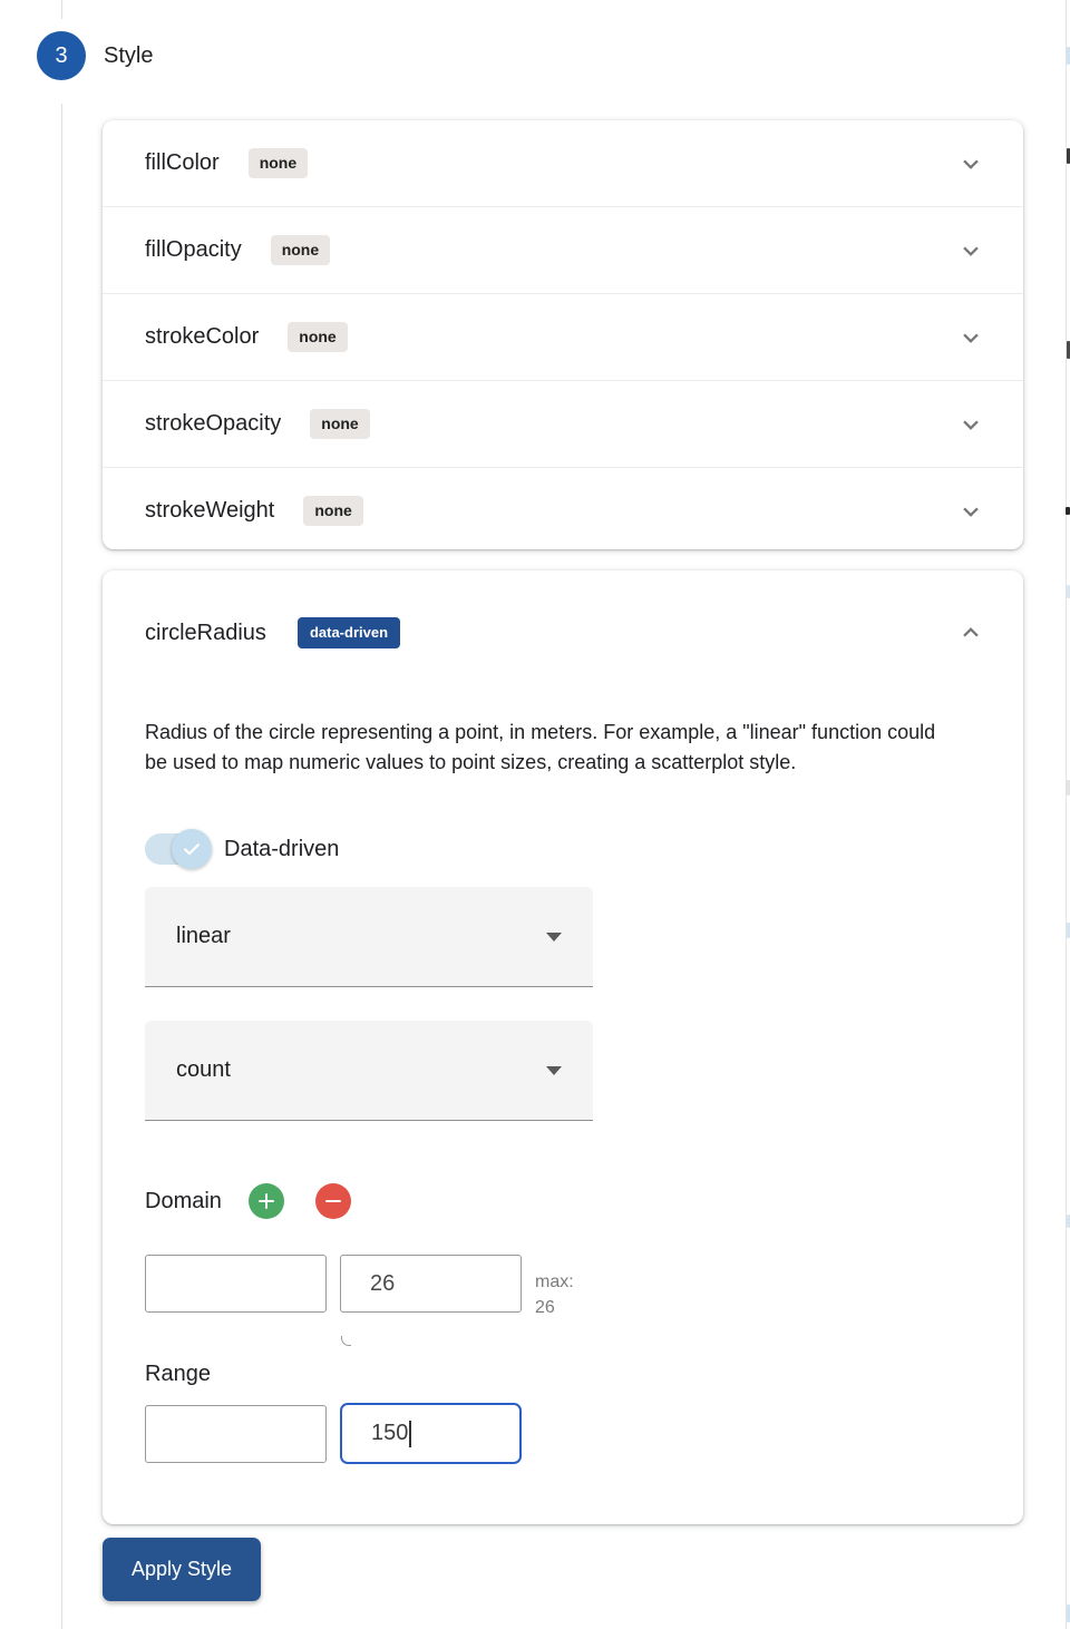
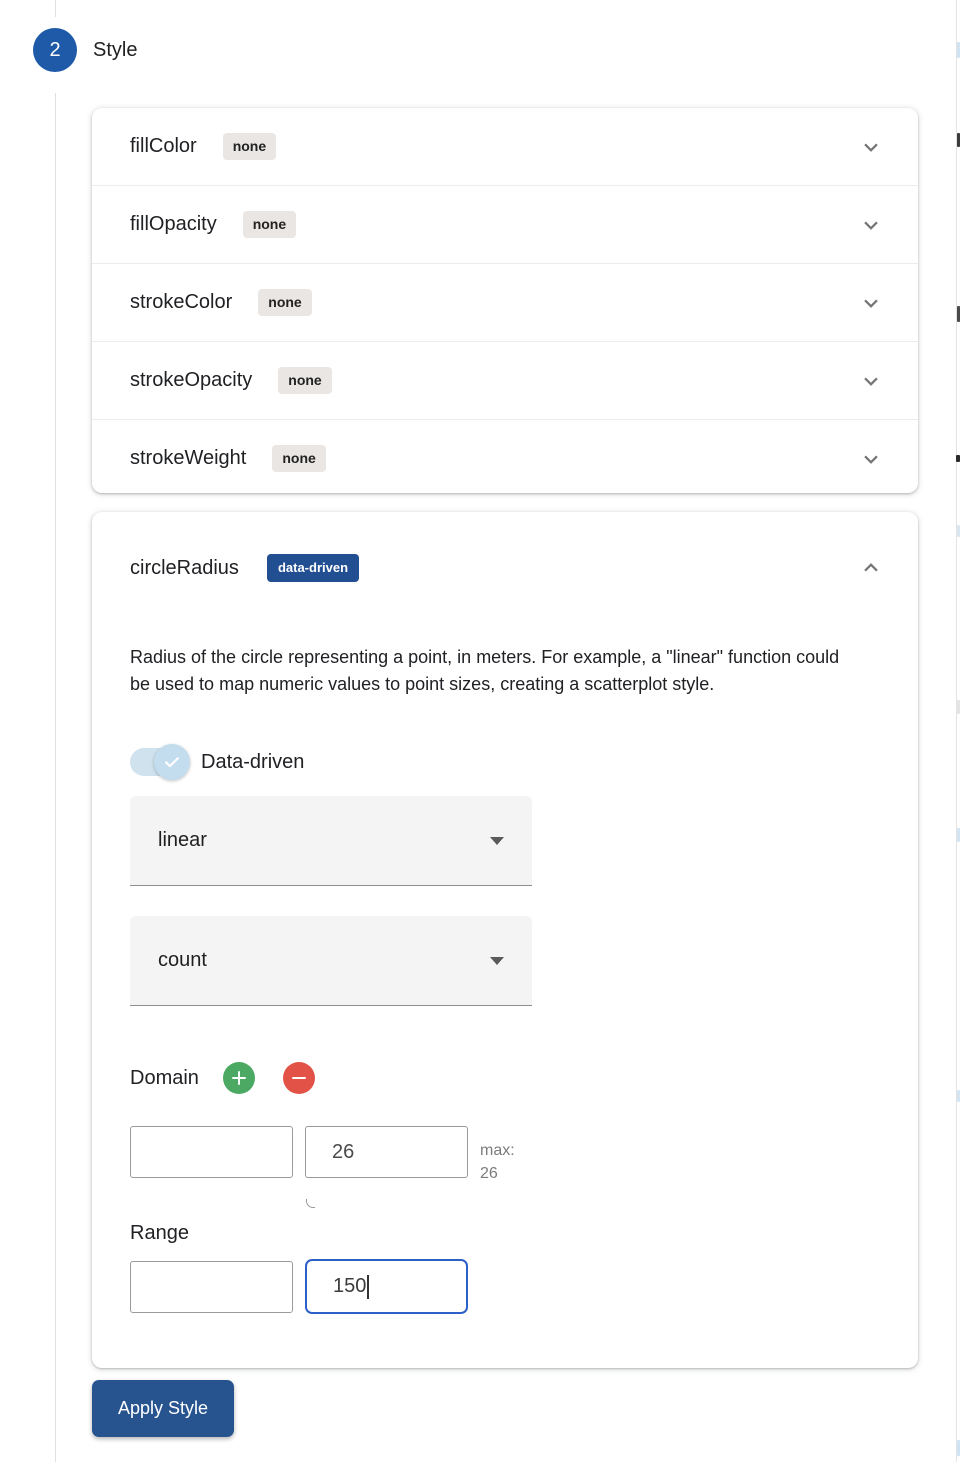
- 3
+ 2
  Style
  fillColor
  none
  fillOpacity
  none
  strokeColor
  none
  strokeOpacity
  none
  strokeWeight
  none
  circleRadius
  data-driven
  Radius of the circle representing a point, in meters. For example, a "linear" function could be used to map numeric values to point sizes, creating a scatterplot style.
  Data-driven
  linear
  count
  Domain
  26
  max:
  26
  Range
  150
  Apply Style
